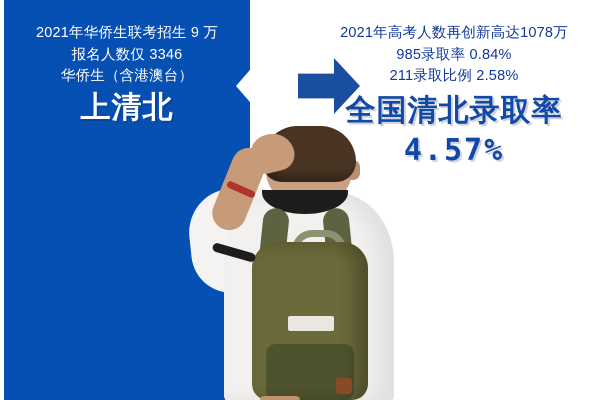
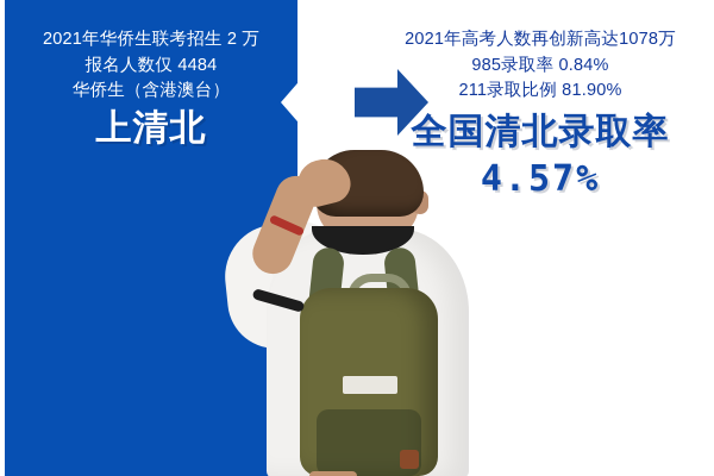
- 2021年华侨生联考招生 9 万
+ 2021年华侨生联考招生 2 万
- 报名人数仅 3346
+ 报名人数仅 4484
  华侨生（含港澳台）
  上清北
  2021年高考人数再创新高达1078万
  985录取率 0.84%
- 211录取比例 2.58%
+ 211录取比例 81.90%
  全国清北录取率
  4.57%
